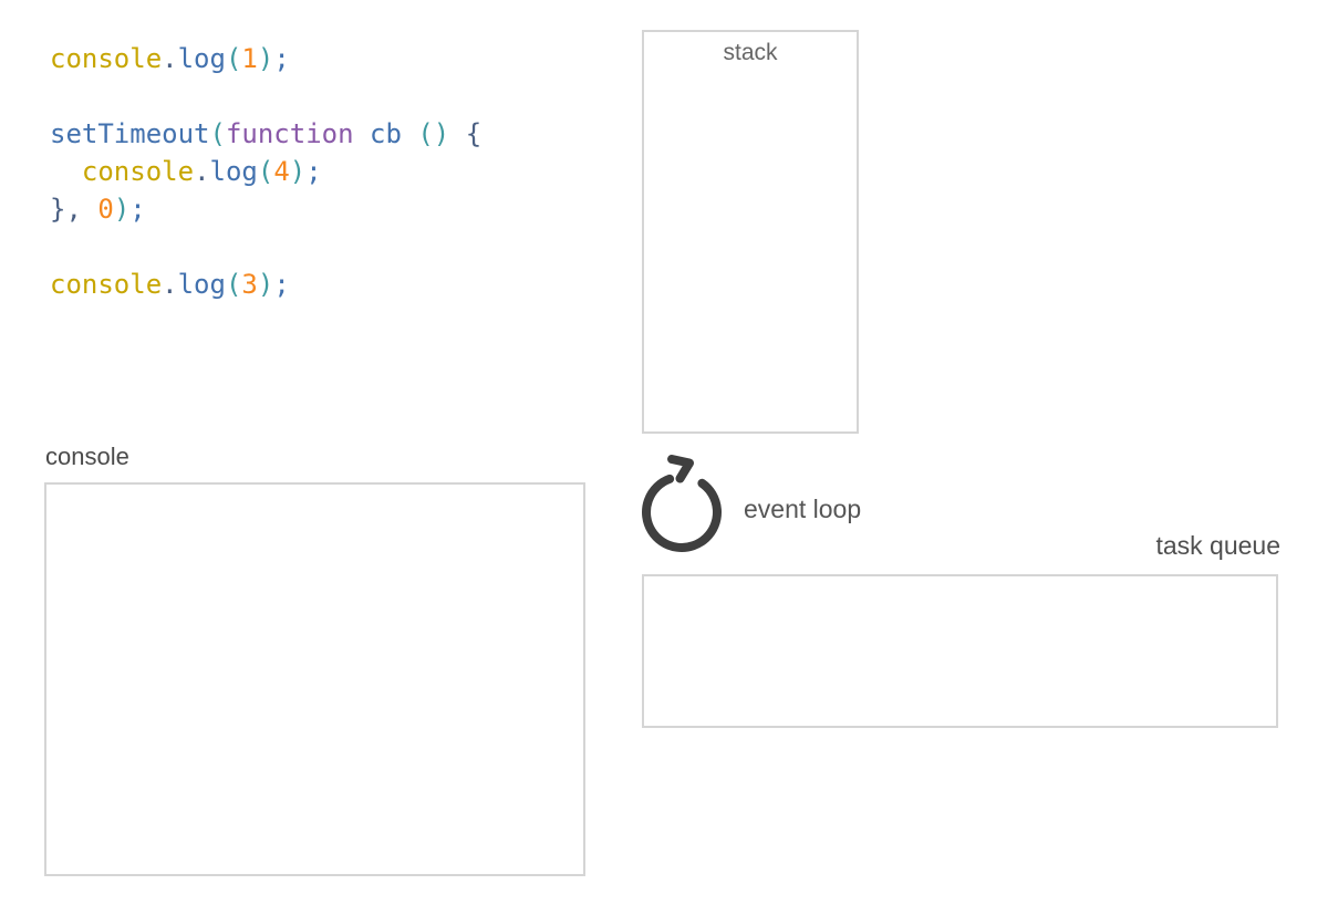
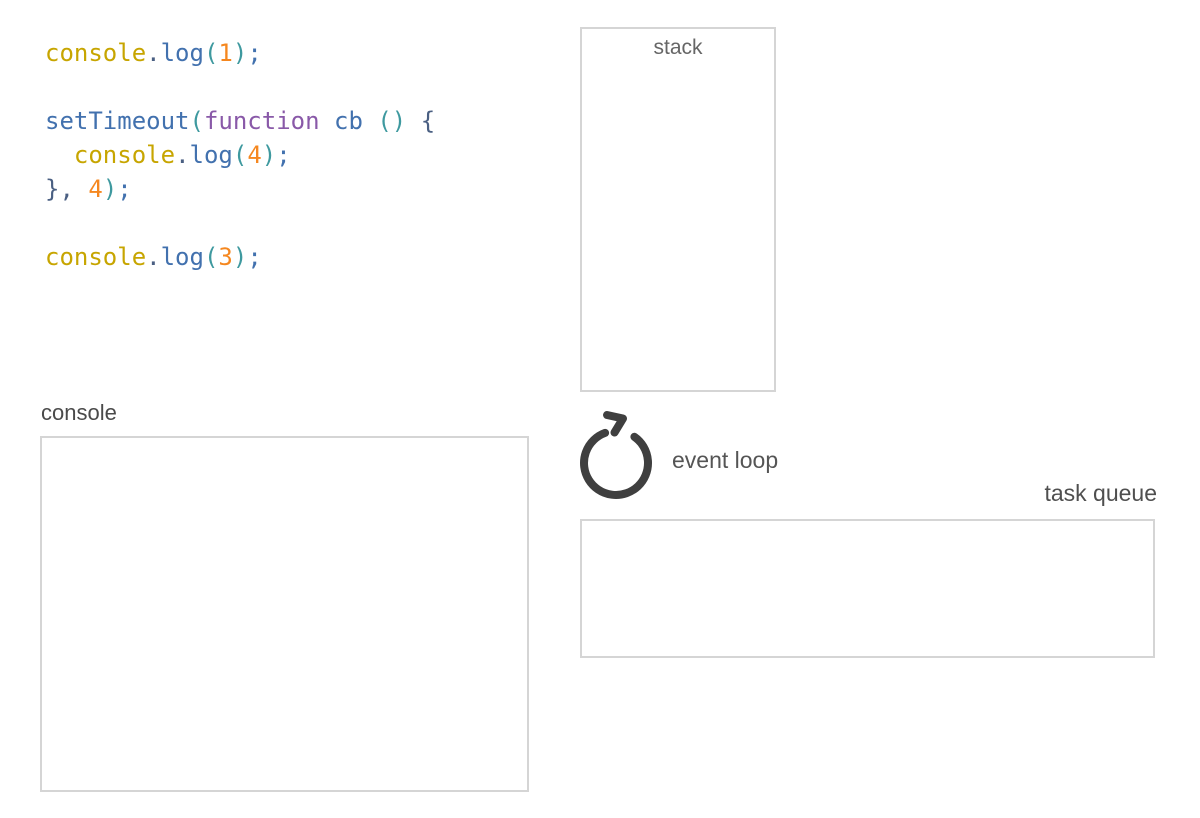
  console.log(1);
  setTimeout(function cb () {
  console.log(4);
- }, 0);
+ }, 4);
  console.log(3);
  stack
  event loop
  task queue
  console
